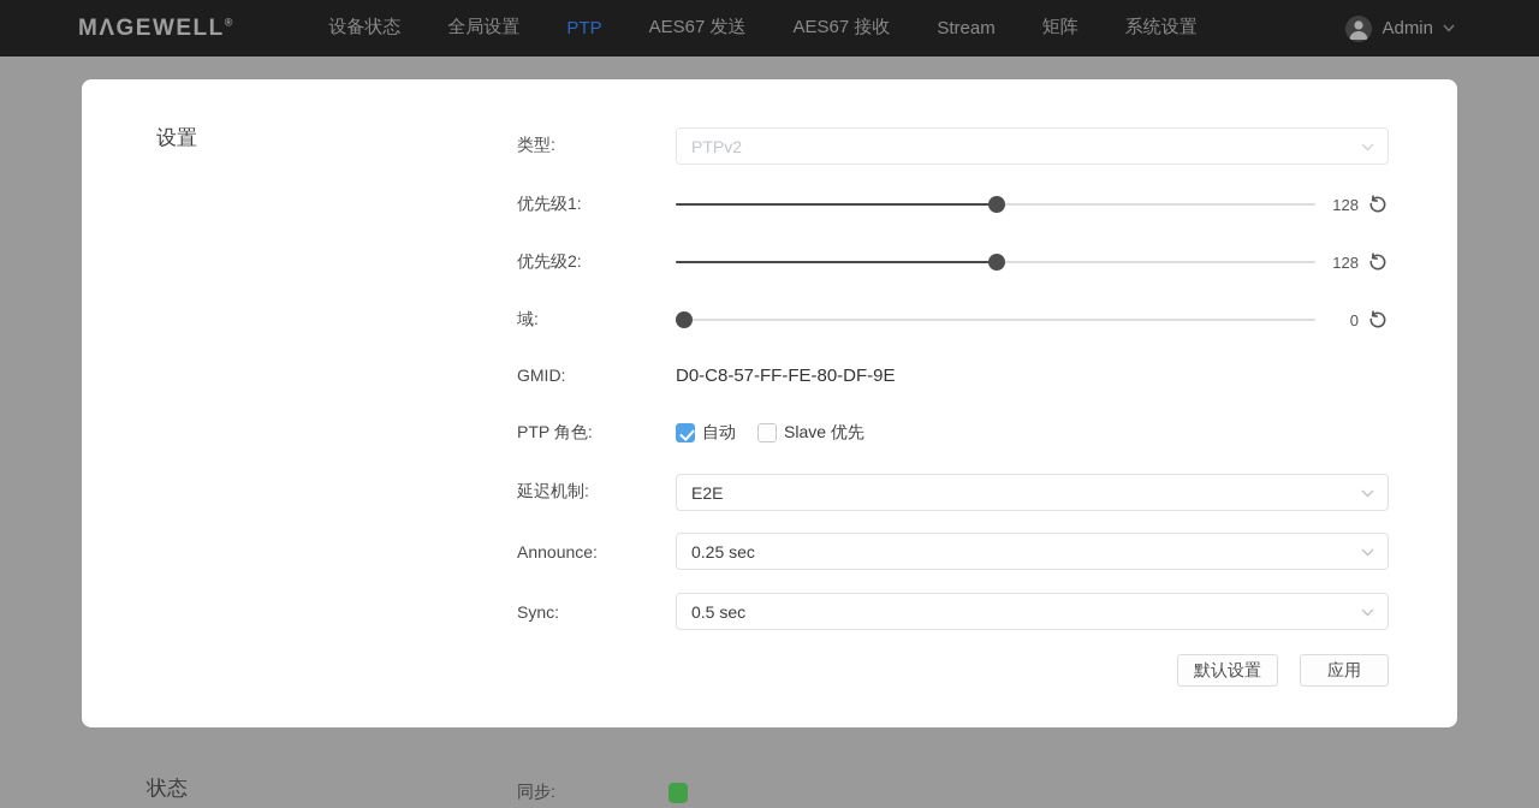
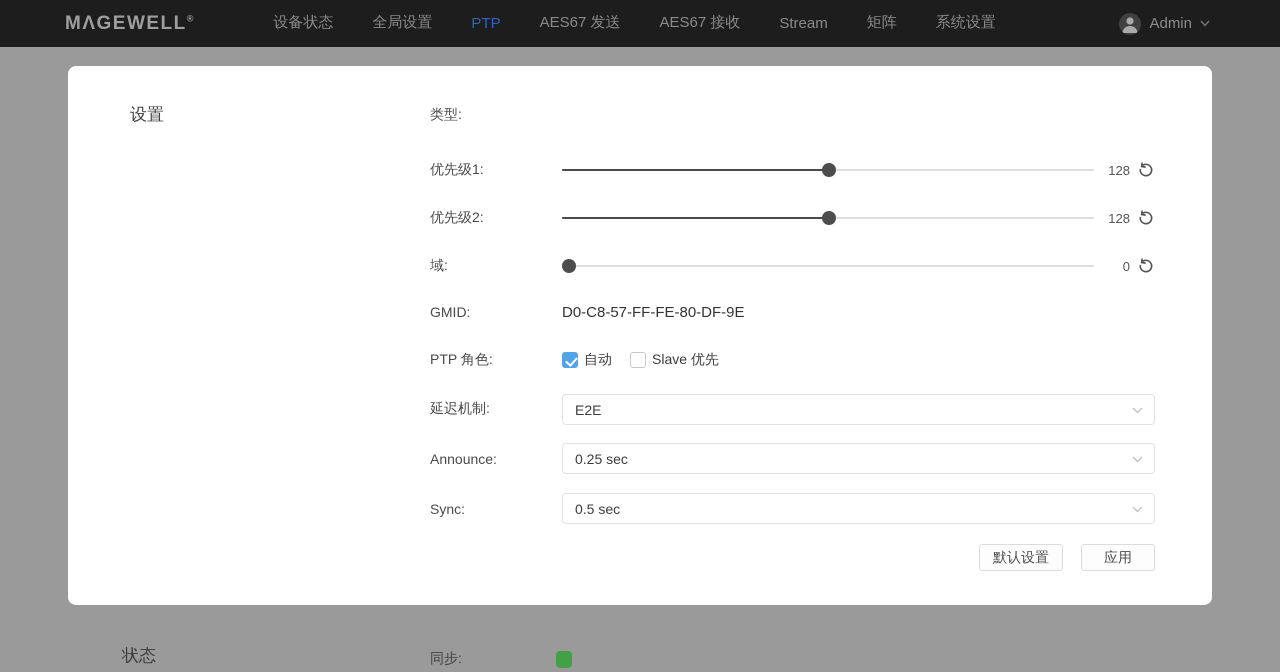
  MΛGEWELL®
  设备状态
  全局设置
  PTP
  AES67 发送
  AES67 接收
  Stream
  矩阵
  系统设置
  Admin
  设置
  类型:
- PTPv2
  优先级1:
  128
  优先级2:
  128
  域:
  0
  GMID:
  D0-C8-57-FF-FE-80-DF-9E
  PTP 角色:
  自动
  Slave 优先
  延迟机制:
  E2E
  Announce:
  0.25 sec
  Sync:
  0.5 sec
  默认设置
  应用
  状态
  同步:
